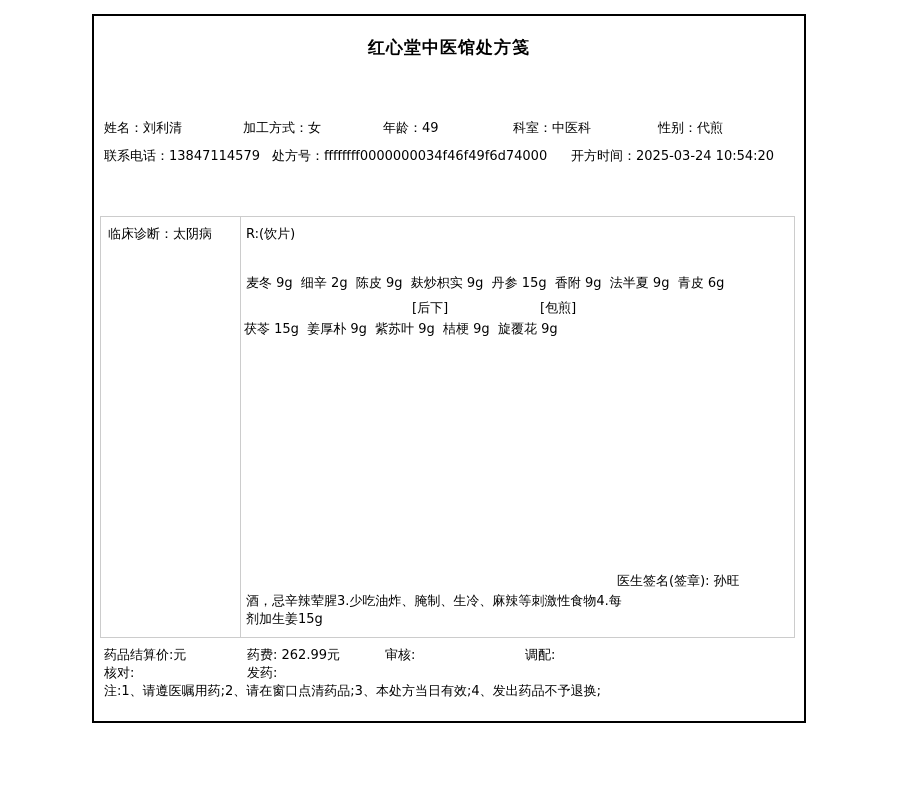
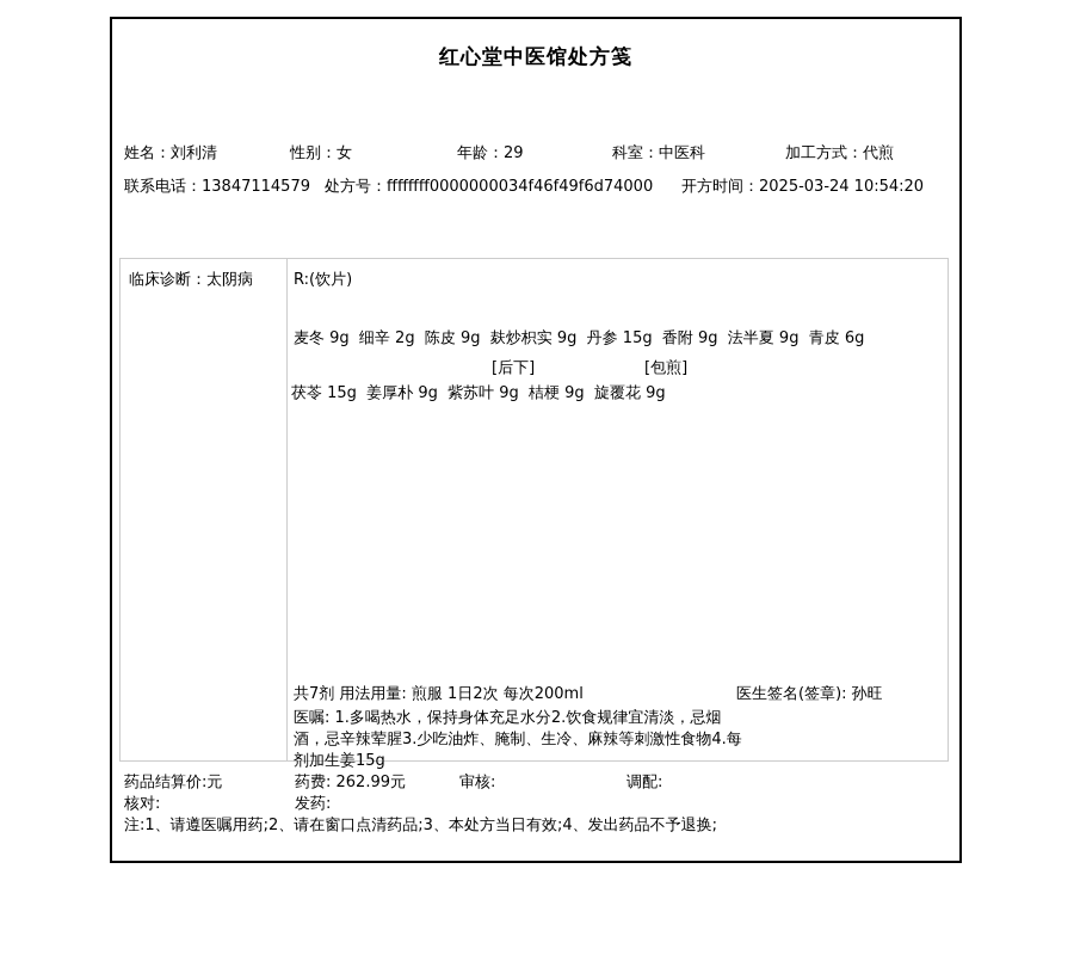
  红心堂中医馆处方笺
  姓名：刘利清
- 加工方式：女
+ 性别：女
- 年龄：49
+ 年龄：29
  科室：中医科
- 性别：代煎
+ 加工方式：代煎
  联系电话：13847114579
  处方号：ffffffff0000000034f46f49f6d74000
  开方时间：2025-03-24 10:54:20
  临床诊断：太阴病
  R:(饮片)
  麦冬 9g 细辛 2g 陈皮 9g 麸炒枳实 9g 丹参 15g 香附 9g 法半夏 9g 青皮 6g
  [后下]
  [包煎]
  茯苓 15g 姜厚朴 9g 紫苏叶 9g 桔梗 9g 旋覆花 9g
+ 共7剂 用法用量: 煎服 1日2次 每次200ml
  医生签名(签章): 孙旺
+ 医嘱: 1.多喝热水，保持身体充足水分2.饮食规律宜清淡，忌烟
  酒，忌辛辣荤腥3.少吃油炸、腌制、生冷、麻辣等刺激性食物4.每
  剂加生姜15g
  药品结算价:元
  药费: 262.99元
  审核:
  调配:
  核对:
  发药:
  注:1、请遵医嘱用药;2、请在窗口点清药品;3、本处方当日有效;4、发出药品不予退换;
